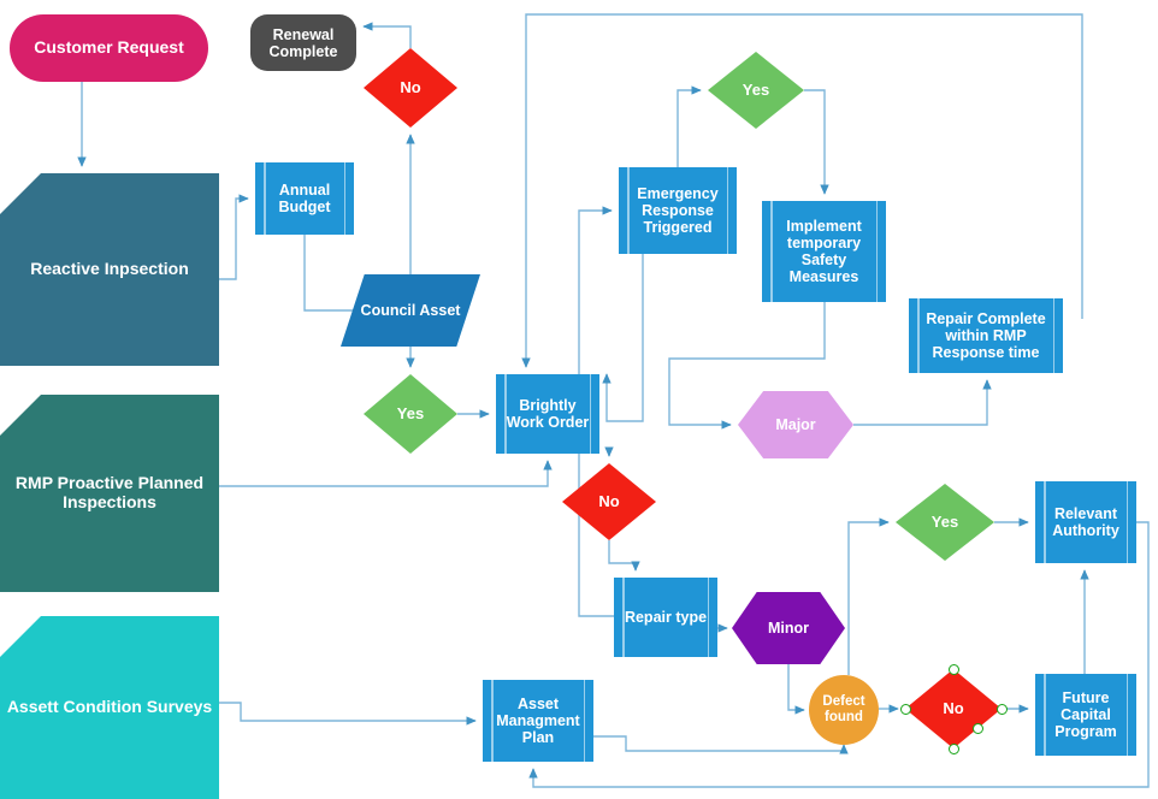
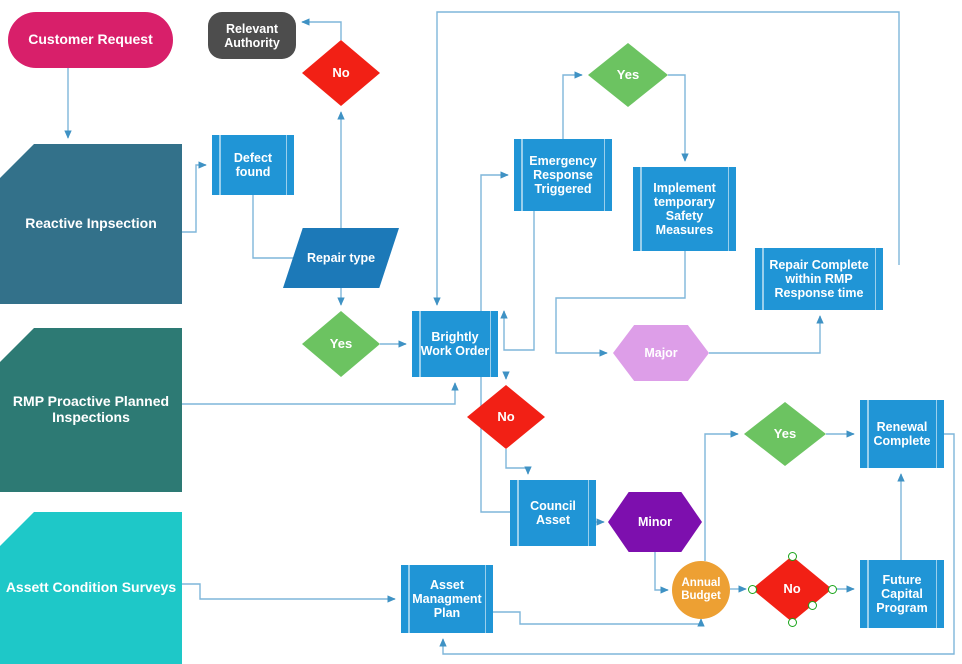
  Customer Request
- Renewal Complete
+ Relevant Authority
  No
  Reactive Inpsection
- Annual Budget
+ Defect found
- Council Asset
+ Repair type
  Yes
  Brightly Work Order
  Emergency Response Triggered
  Yes
  Implement temporary Safety Measures
  Repair Complete within RMP Response time
  No
  Major
  RMP Proactive Planned Inspections
- Repair type
+ Council Asset
  Minor
- Defect found
+ Annual Budget
  Yes
- Relevant Authority
+ Renewal Complete
  No
  Future Capital Program
  Assett Condition Surveys
  Asset Managment Plan
